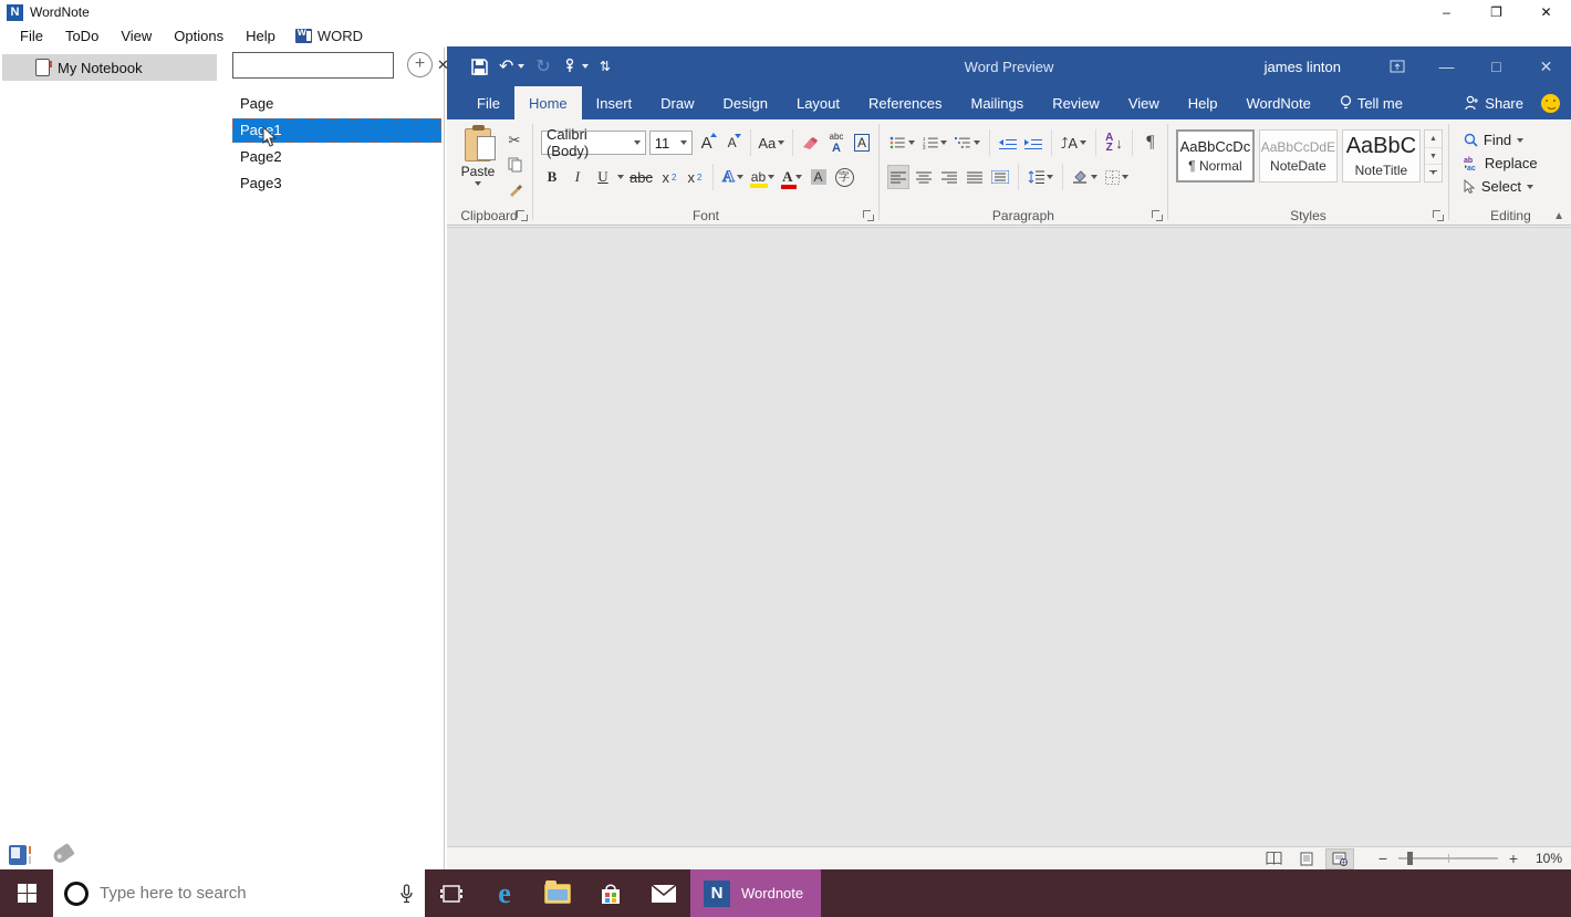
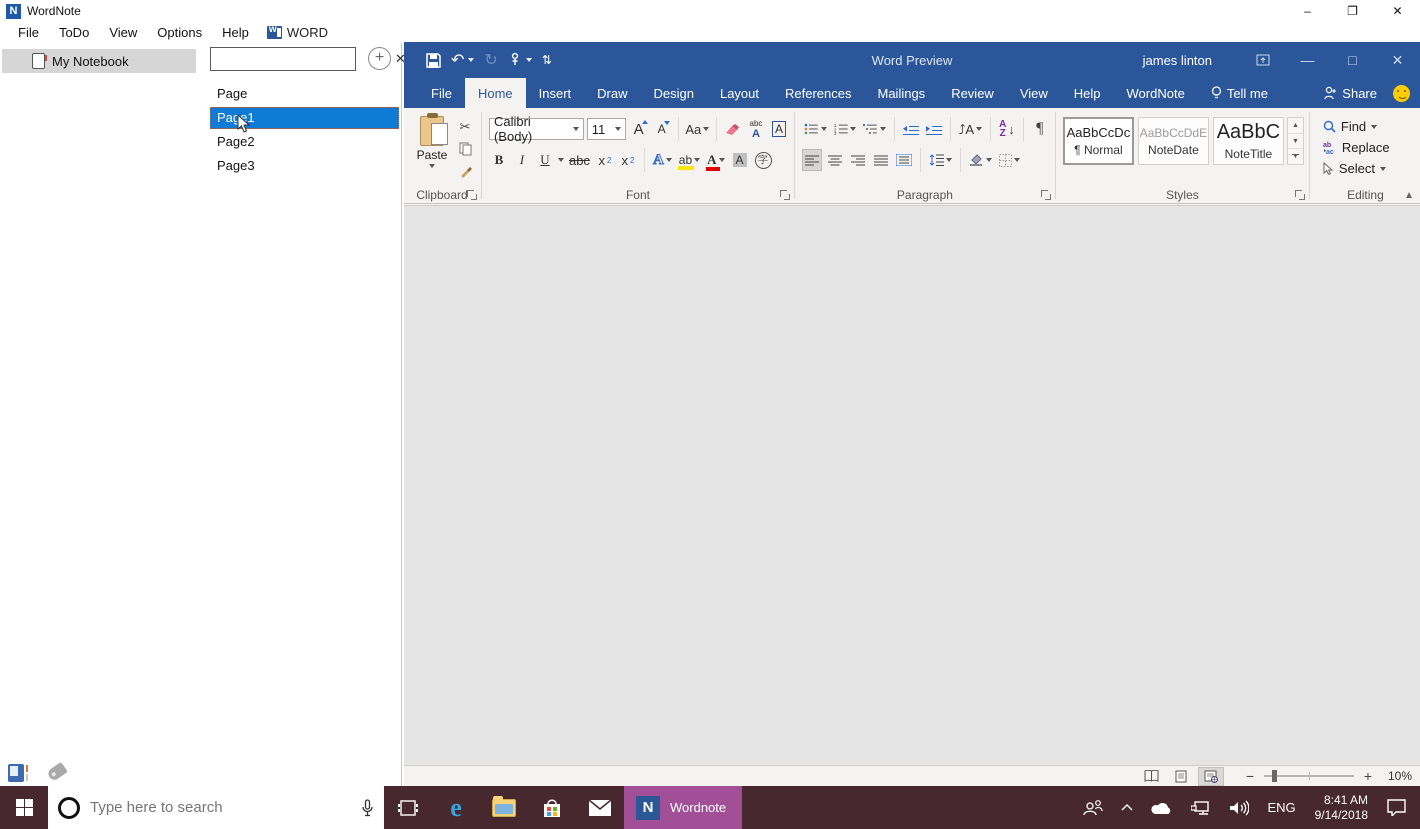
  N
  WordNote
  –
  ❐
  ✕
  File
  ToDo
  View
  Options
  Help
  WORD
  My Notebook
  ✕
  +
  Page
  Page1
  Page2
  Page3
  Word Preview
  ↶
  ↻
  ⇅
  james linton
  —
  □
  ✕
  File
  Home
  Insert
  Draw
  Design
  Layout
  References
  Mailings
  Review
  View
  Help
  WordNote
  Tell me
  Share
  Paste
  ✂
  Clipboard
  Calibri (Body)
  11
  A
  A
  Aa
  abc
  A
  A
  B
  I
  U
  abc
  x
  2
  x
  2
  A
  ab
  A
  A
  字
  Font
  ⤴A
  A
  Z
  ↓
  ¶
  Paragraph
  AaBbCcDc
  ¶ Normal
  AaBbCcDdE
  NoteDate
  AaBbC
  NoteTitle
  Styles
  Find
  Replace
  Select
  Editing
  ▲
  −
  +
  10%
  Type here to search
  e
  N
  Wordnote
+ ENG
+ 8:41 AM
+ 9/14/2018
